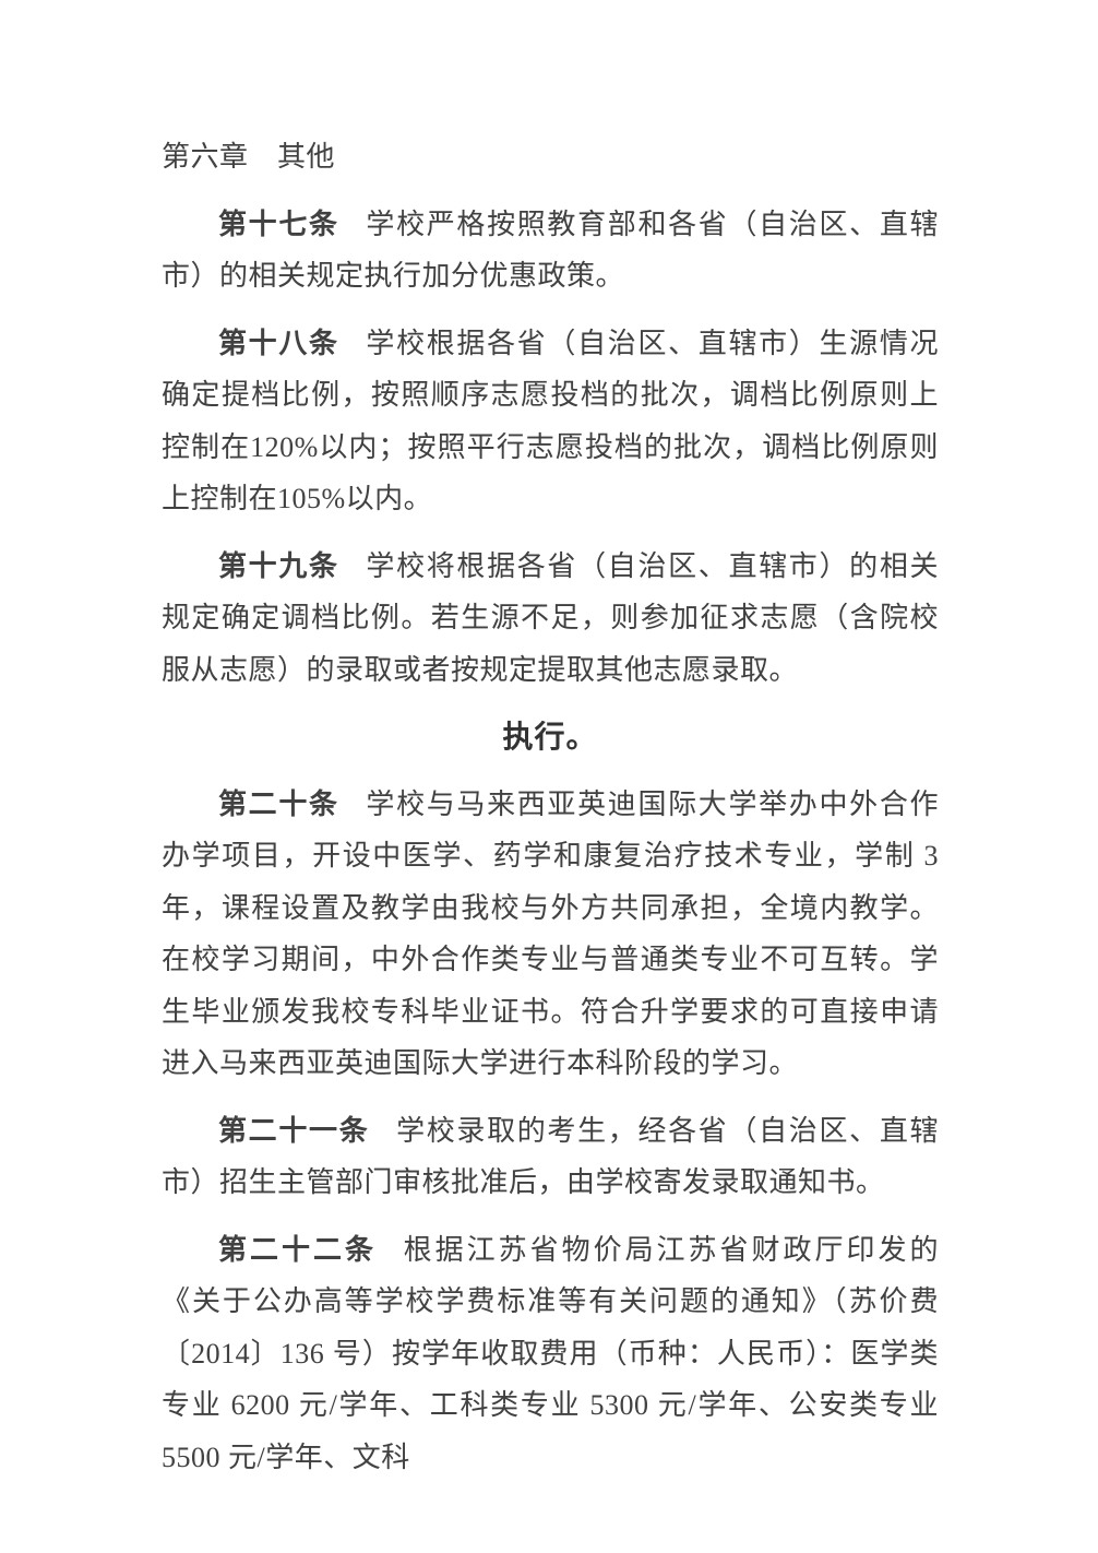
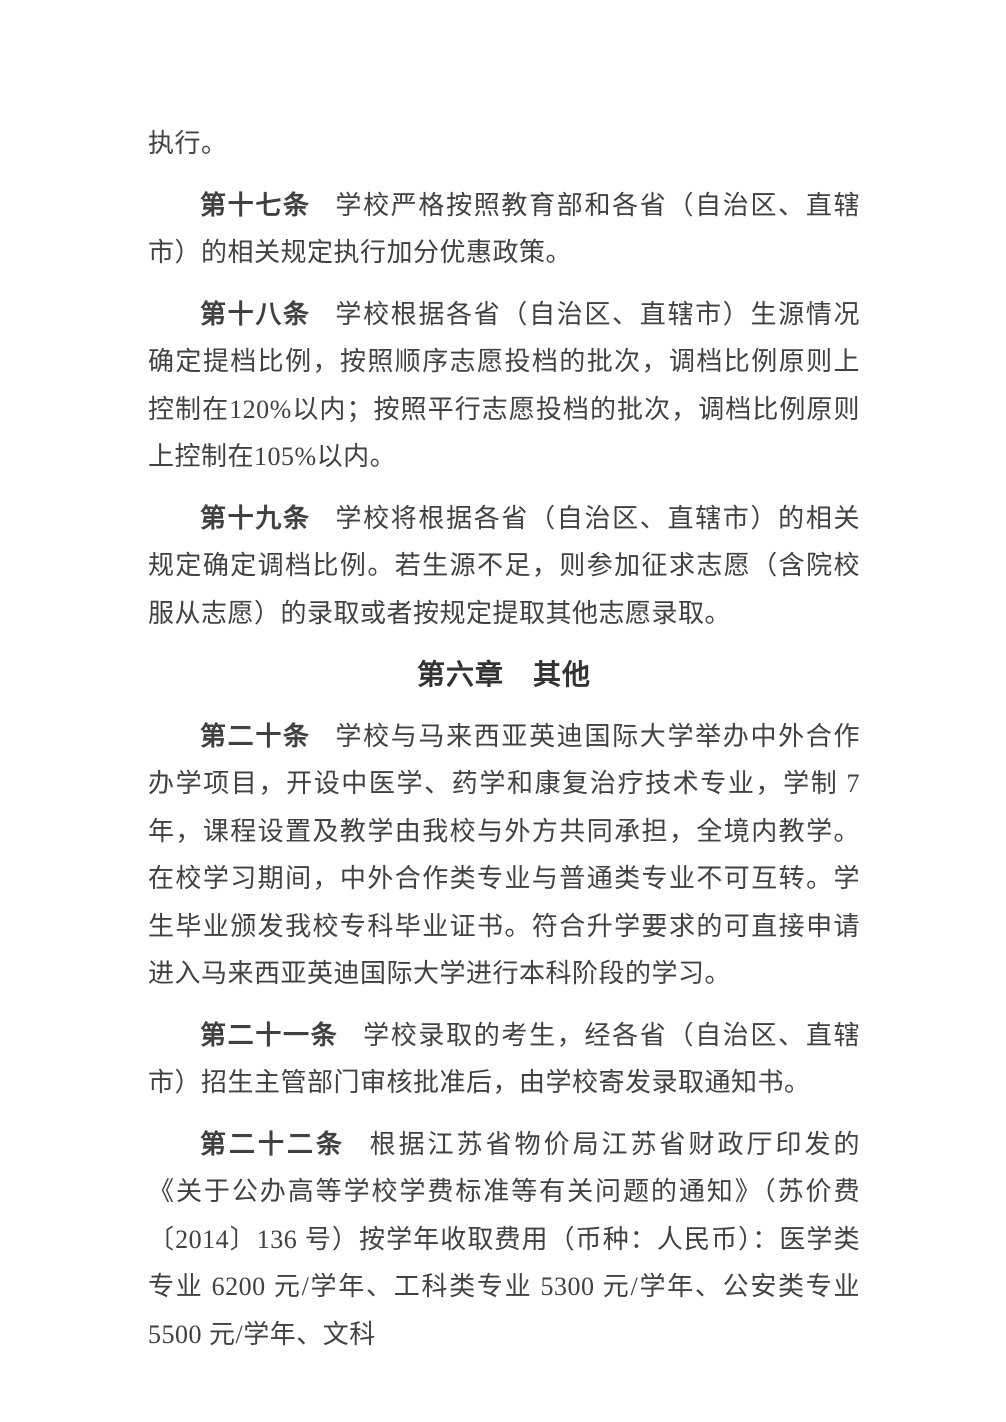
- 第六章 其他
+ 执行。
  第十七条 学校严格按照教育部和各省（自治区、直辖市）的相关规定执行加分优惠政策。
  第十八条 学校根据各省（自治区、直辖市）生源情况确定提档比例，按照顺序志愿投档的批次，调档比例原则上控制在120%以内；按照平行志愿投档的批次，调档比例原则上控制在105%以内。
  第十九条 学校将根据各省（自治区、直辖市）的相关规定确定调档比例。若生源不足，则参加征求志愿（含院校服从志愿）的录取或者按规定提取其他志愿录取。
- 执行。
+ 第六章 其他
- 第二十条 学校与马来西亚英迪国际大学举办中外合作办学项目，开设中医学、药学和康复治疗技术专业，学制 3 年，课程设置及教学由我校与外方共同承担，全境内教学。在校学习期间，中外合作类专业与普通类专业不可互转。学生毕业颁发我校专科毕业证书。符合升学要求的可直接申请进入马来西亚英迪国际大学进行本科阶段的学习。
+ 第二十条 学校与马来西亚英迪国际大学举办中外合作办学项目，开设中医学、药学和康复治疗技术专业，学制 7 年，课程设置及教学由我校与外方共同承担，全境内教学。在校学习期间，中外合作类专业与普通类专业不可互转。学生毕业颁发我校专科毕业证书。符合升学要求的可直接申请进入马来西亚英迪国际大学进行本科阶段的学习。
  第二十一条 学校录取的考生，经各省（自治区、直辖市）招生主管部门审核批准后，由学校寄发录取通知书。
  第二十二条 根据江苏省物价局江苏省财政厅印发的《关于公办高等学校学费标准等有关问题的通知》（苏价费〔2014〕136 号）按学年收取费用（币种：人民币）：医学类专业 6200 元/学年、工科类专业 5300 元/学年、公安类专业 5500 元/学年、文科
